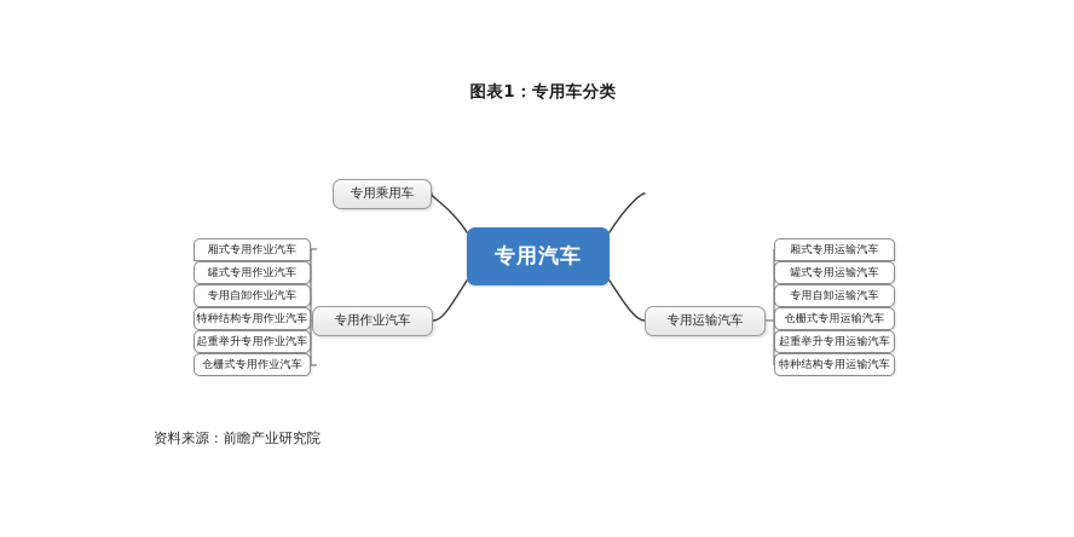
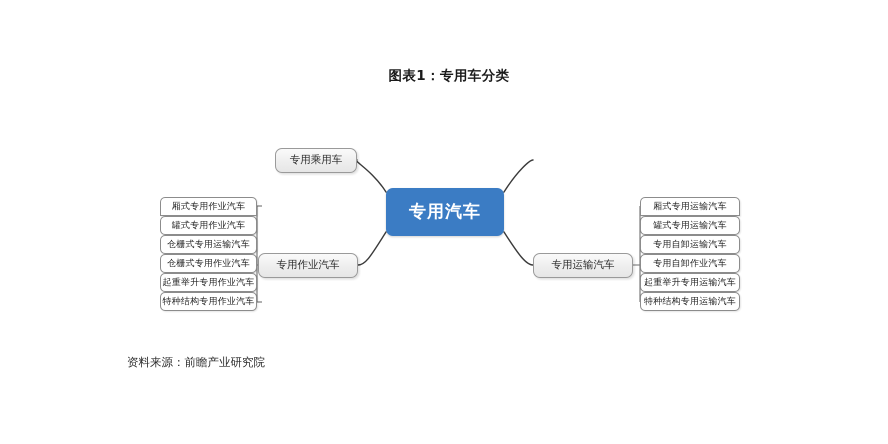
  图表1：专用车分类
  专用汽车
  专用乘用车
  专用作业汽车
  专用运输汽车
  厢式专用作业汽车
  罐式专用作业汽车
- 专用自卸作业汽车
+ 仓栅式专用运输汽车
- 特种结构专用作业汽车
+ 仓栅式专用作业汽车
  起重举升专用作业汽车
- 仓栅式专用作业汽车
+ 特种结构专用作业汽车
  厢式专用运输汽车
  罐式专用运输汽车
  专用自卸运输汽车
- 仓栅式专用运输汽车
+ 专用自卸作业汽车
  起重举升专用运输汽车
  特种结构专用运输汽车
  资料来源：前瞻产业研究院
